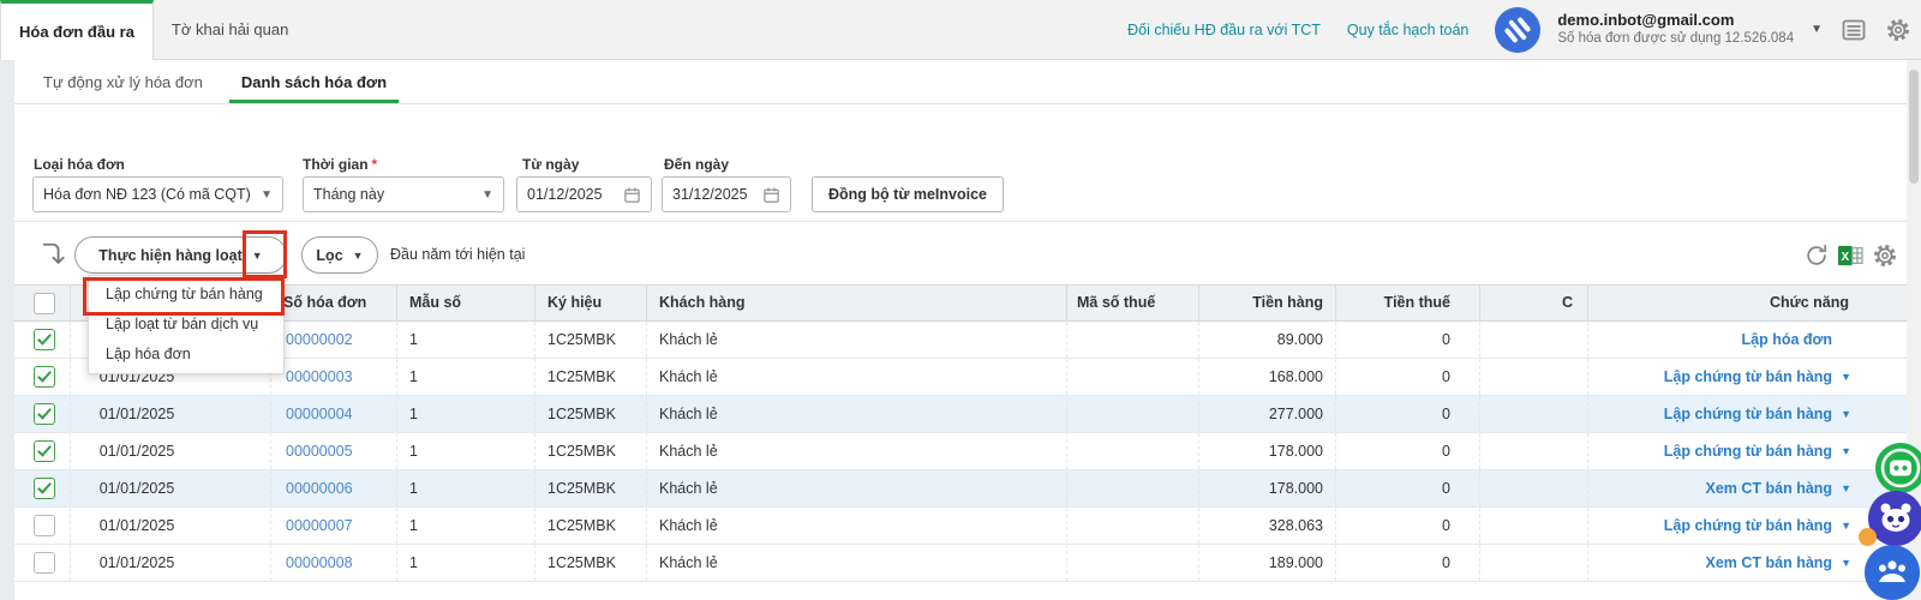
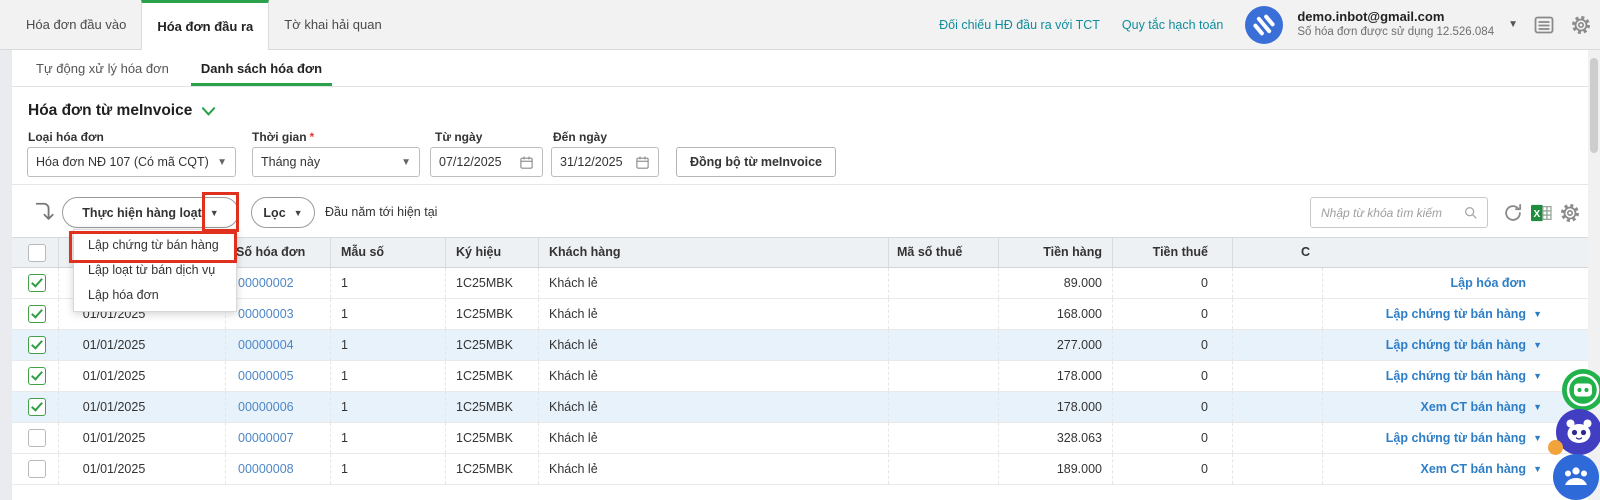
+ Hóa đơn đầu vào
  Hóa đơn đầu ra
  Tờ khai hải quan
  Đối chiếu HĐ đầu ra với TCT
  Quy tắc hạch toán
  demo.inbot@gmail.com
  Số hóa đơn được sử dụng 12.526.084
  ▼
  Tự động xử lý hóa đơn
  Danh sách hóa đơn
+ Hóa đơn từ meInvoice
  Loại hóa đơn
  Thời gian *
  Từ ngày
  Đến ngày
- Hóa đơn NĐ 123 (Có mã CQT)
+ Hóa đơn NĐ 107 (Có mã CQT)
  ▼
  Tháng này
  ▼
- 01/12/2025
+ 07/12/2025
  31/12/2025
  Đồng bộ từ meInvoice
  Thực hiện hàng loạt
  ▼
  Lọc
  ▼
  Đầu năm tới hiện tại
+ Nhập từ khóa tìm kiếm
  X
  Số hóa đơn
  Mẫu số
  Ký hiệu
  Khách hàng
  Mã số thuế
  Tiền hàng
  Tiền thuế
  C
- Chức năng
  00000002
  1
  1C25MBK
  Khách lẻ
  89.000
  0
  Lập hóa đơn
  01/01/2025
  00000003
  1
  1C25MBK
  Khách lẻ
  168.000
  0
  Lập chứng từ bán hàng
  ▼
  01/01/2025
  00000004
  1
  1C25MBK
  Khách lẻ
  277.000
  0
  Lập chứng từ bán hàng
  ▼
  01/01/2025
  00000005
  1
  1C25MBK
  Khách lẻ
  178.000
  0
  Lập chứng từ bán hàng
  ▼
  01/01/2025
  00000006
  1
  1C25MBK
  Khách lẻ
  178.000
  0
  Xem CT bán hàng
  ▼
  01/01/2025
  00000007
  1
  1C25MBK
  Khách lẻ
  328.063
  0
  Lập chứng từ bán hàng
  ▼
  01/01/2025
  00000008
  1
  1C25MBK
  Khách lẻ
  189.000
  0
  Xem CT bán hàng
  ▼
  Lập chứng từ bán hàng
  Lập loạt từ bán dịch vụ
  Lập hóa đơn
